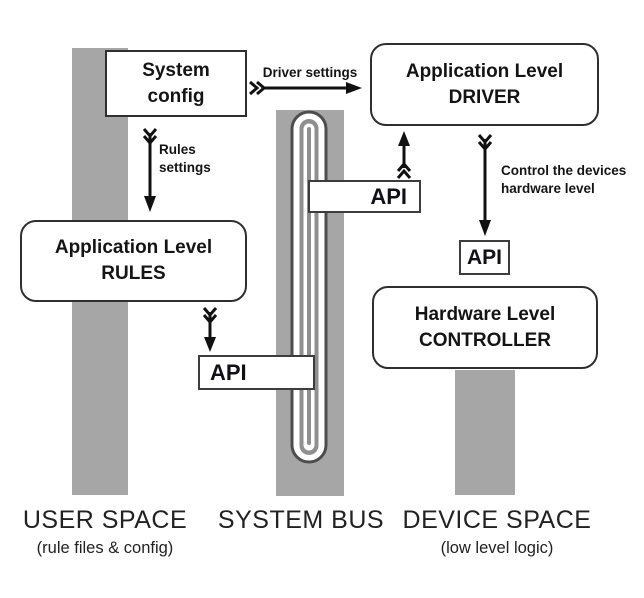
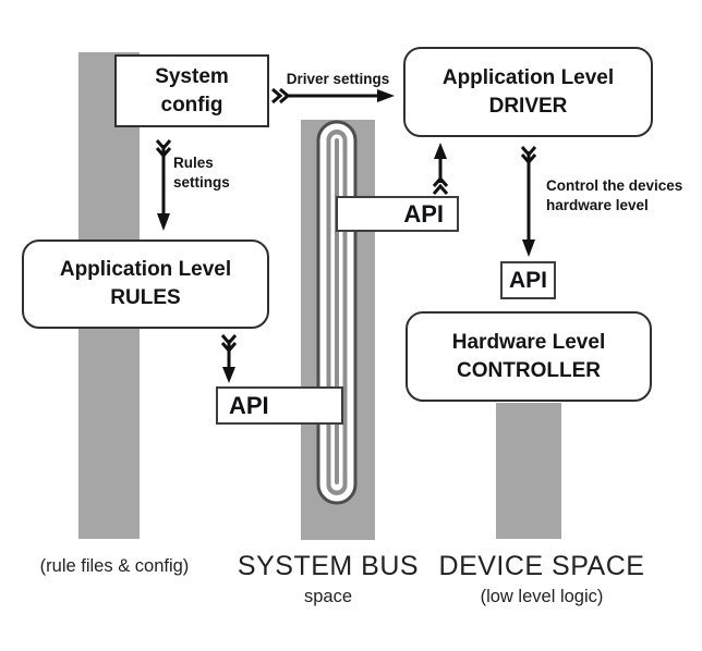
  System
  config
  Application Level
  RULES
  Application Level
  DRIVER
  Hardware Level
  CONTROLLER
  API
  API
  API
  Driver settings
  Rules
  settings
  Control the devices
  hardware level
- USER SPACE
  (rule files & config)
  SYSTEM BUS
+ space
  DEVICE SPACE
  (low level logic)
